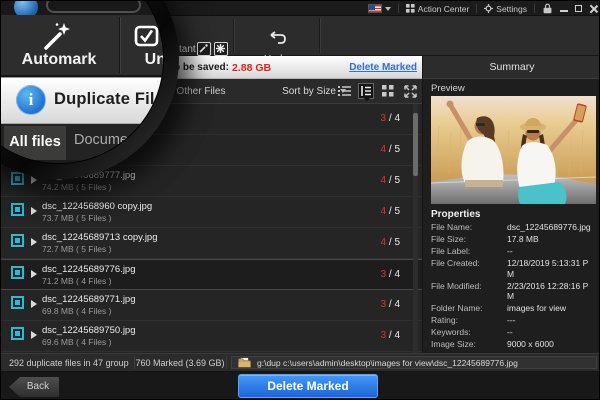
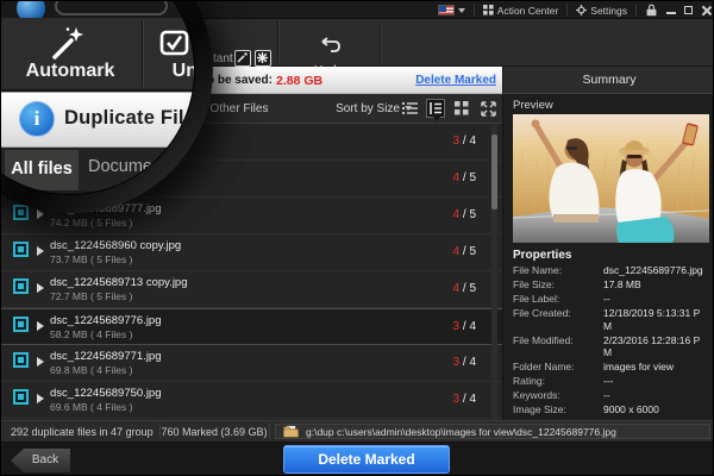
  Action Center
  Settings
  tant
  2.88 GB
  Delete Marked
  Summary
  Other Files
  Sort by Size
  3 / 4
  4 / 5
  74.2 MB ( 5 Files )
  4 / 5
  dsc_1224568960 copy.jpg
  73.7 MB ( 5 Files )
  4 / 5
  dsc_12245689713 copy.jpg
  72.7 MB ( 5 Files )
  4 / 5
  dsc_12245689776.jpg
- 71.2 MB ( 4 Files )
+ 58.2 MB ( 4 Files )
  3 / 4
  dsc_12245689771.jpg
  69.8 MB ( 4 Files )
  3 / 4
  dsc_12245689750.jpg
  69.6 MB ( 4 Files )
  3 / 4
  Preview
  Properties
  File Name:
  dsc_12245689776.jpg
  File Size:
  17.8 MB
  File Label:
  --
  File Created:
  12/18/2019 5:13:31 PM
  File Modified:
  2/23/2016 12:28:16 PM
  Folder Name:
  images for view
  Rating:
  ---
  Keywords:
  --
  Image Size:
  9000 x 6000
  292 duplicate files in 47 group
  760 Marked (3.69 GB)
  g:\dup c:\users\admin\desktop\images for view\dsc_12245689776.jpg
  Back
  Delete Marked
  Automark
  i
  Duplicate File
  All files
  Documen
